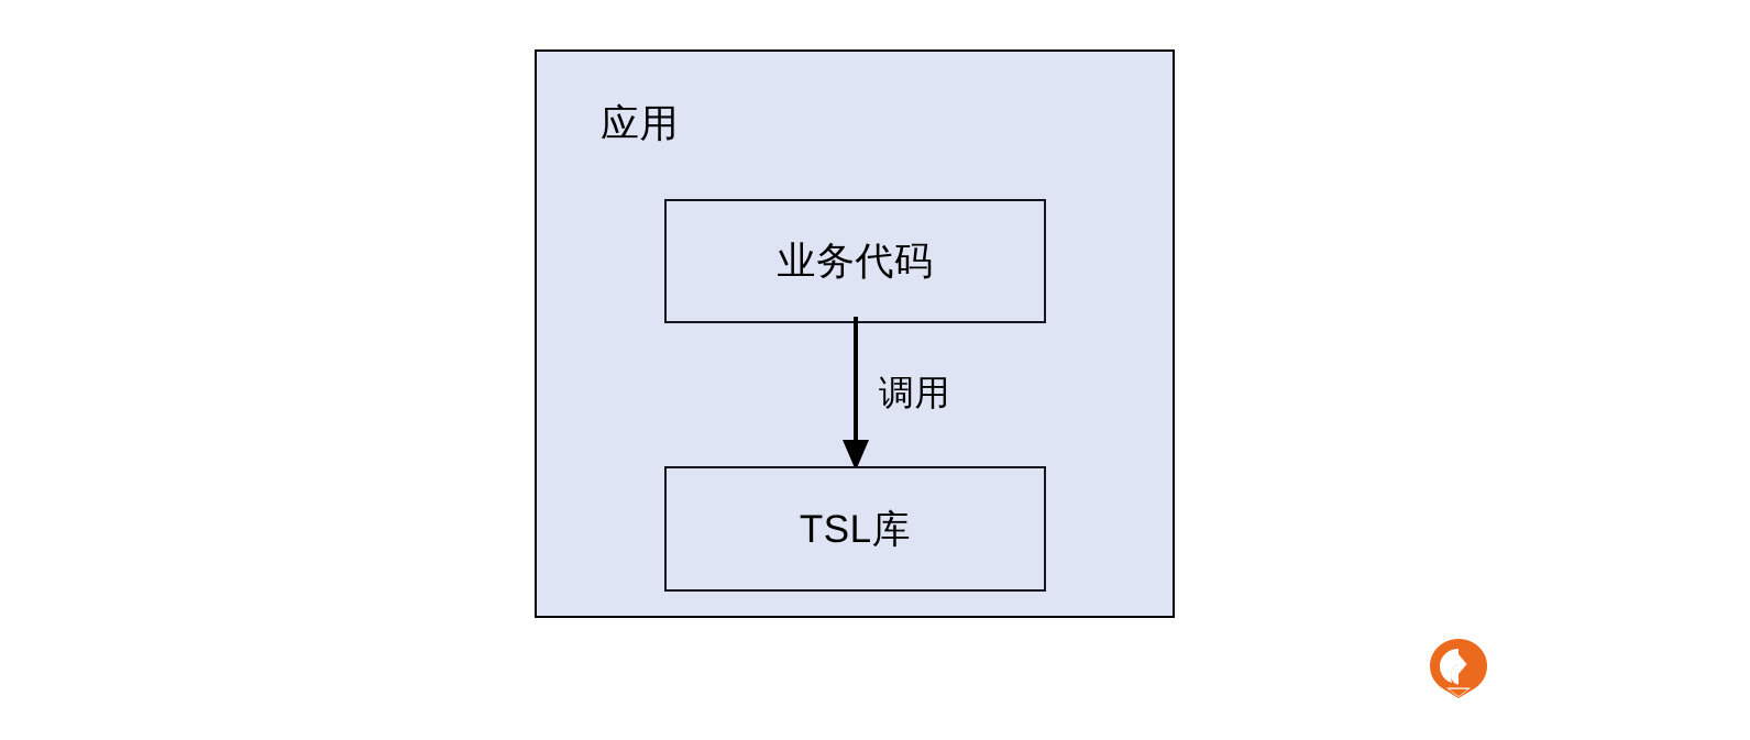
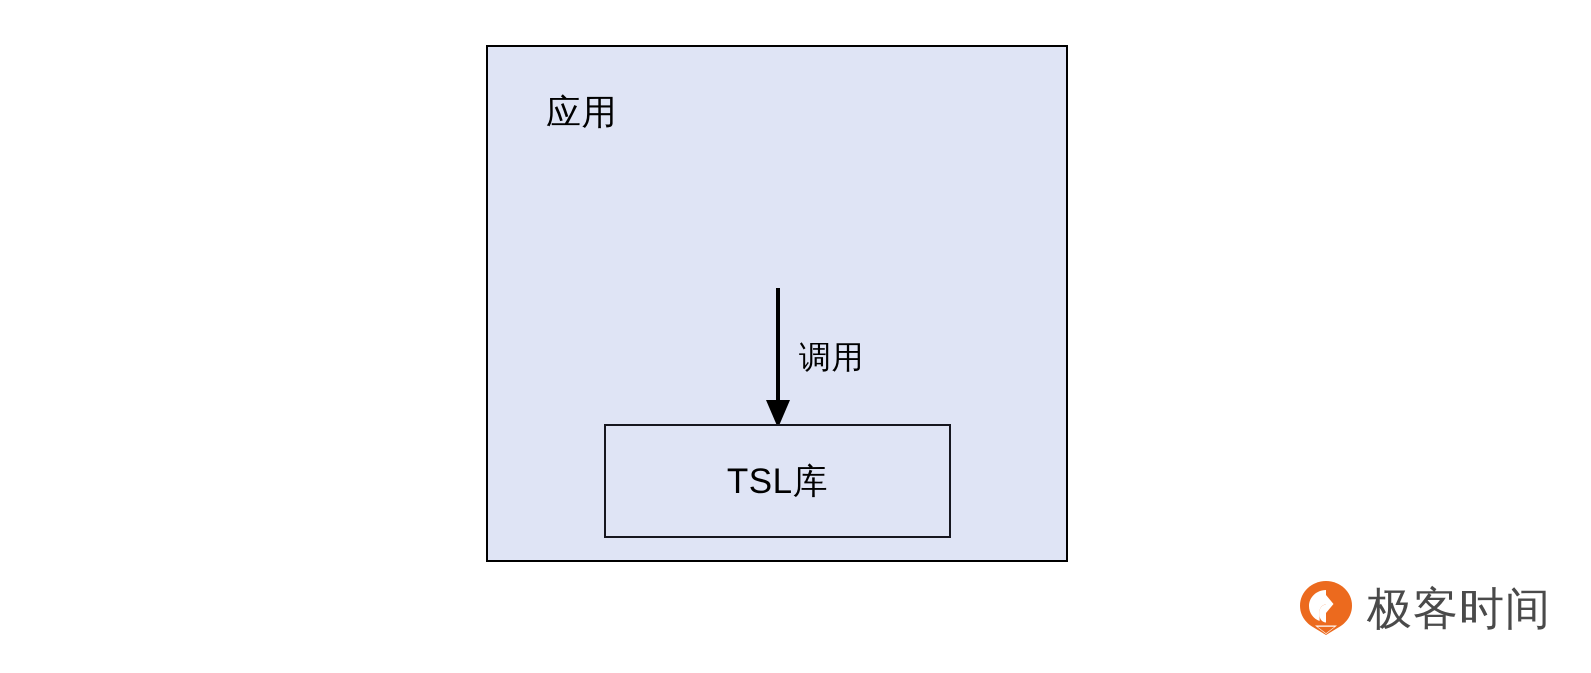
  应用
- 业务代码
  调用
  TSL库
+ 极客时间
